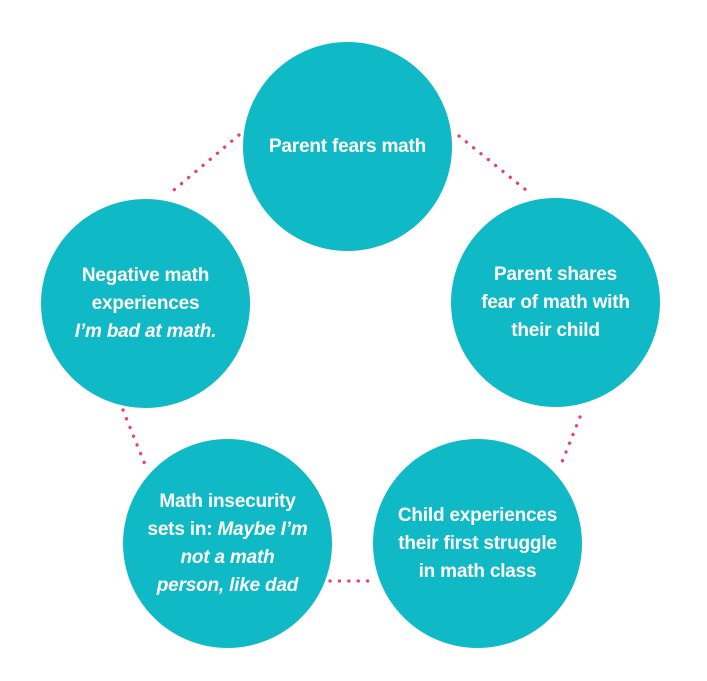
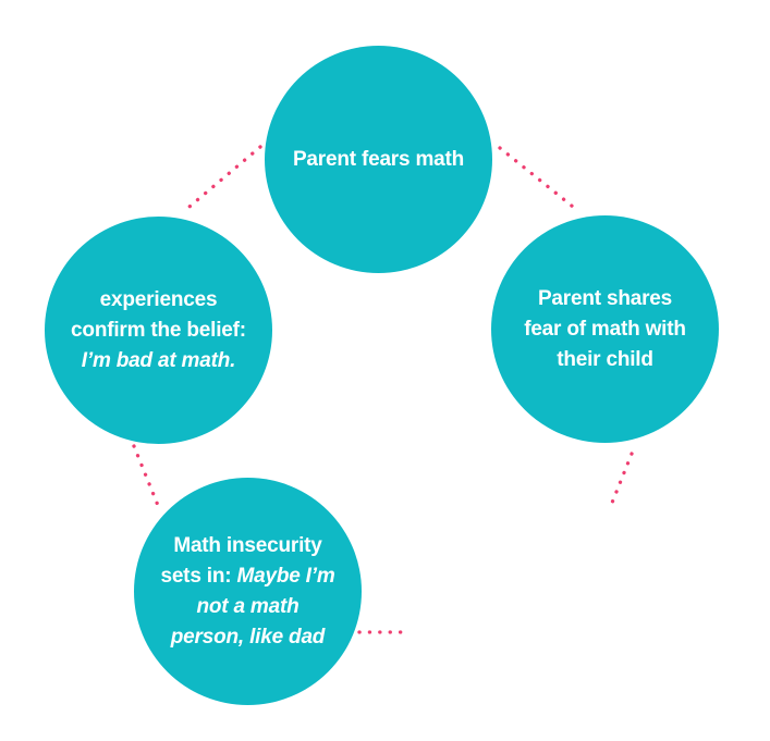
  Parent fears math
  Parent shares
  fear of math with
  their child
- Child experiences
- their first struggle
- in math class
  Math insecurity
  sets in: Maybe I’m
  not a math
  person, like dad
- Negative math
  experiences
+ confirm the belief:
  I’m bad at math.
